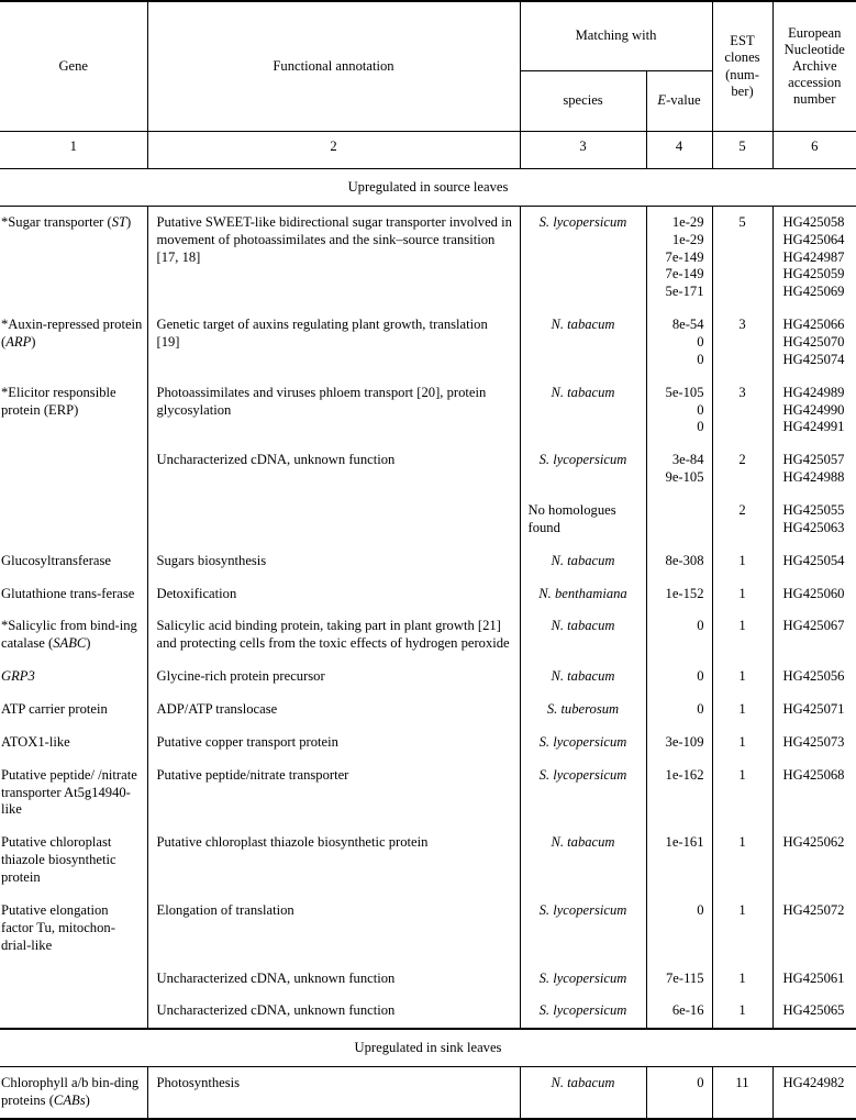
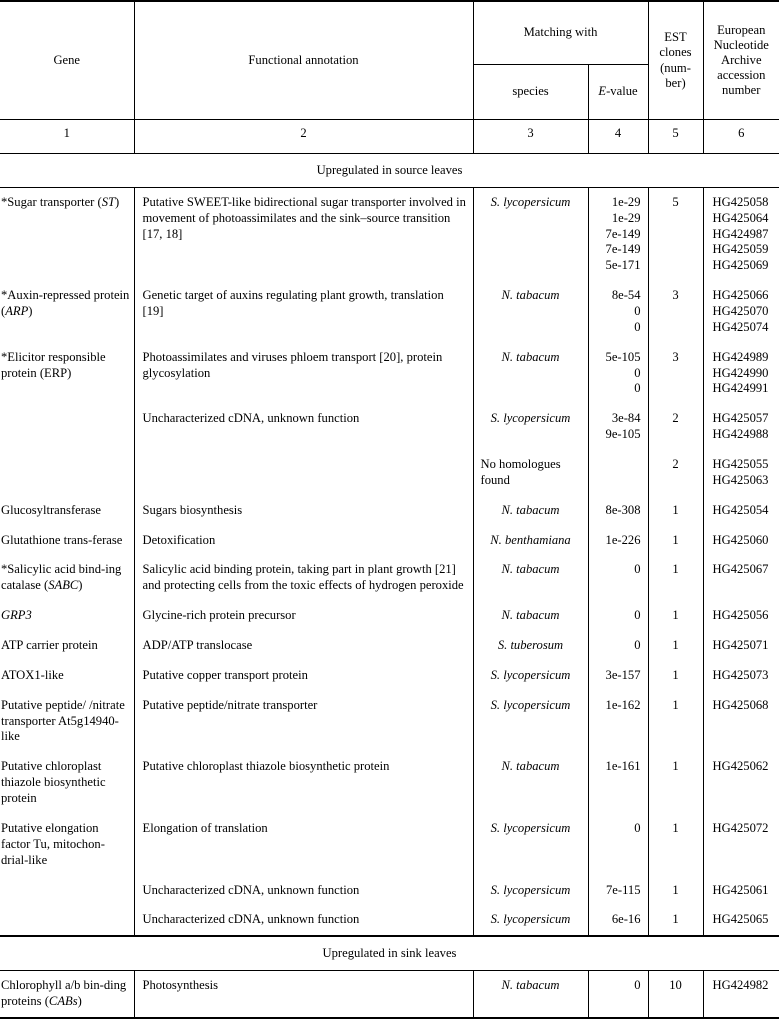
  Gene	Functional annotation	Matching with	EST clones (num-ber)	European Nucleotide Archive accession number
  species	E-value
  1	2	3	4	5	6
  Upregulated in source leaves
  *Sugar transporter (ST)	Putative SWEET-like bidirectional sugar transporter involved in movement of photoassimilates and the sink–source transition [17, 18]	S. lycopersicum	1e-29 1e-29 7e-149 7e-149 5e-171	5	HG425058 HG425064 HG424987 HG425059 HG425069
  *Auxin-repressed protein (ARP)	Genetic target of auxins regulating plant growth, translation [19]	N. tabacum	8e-54 0 0	3	HG425066 HG425070 HG425074
  *Elicitor responsible protein (ERP)	Photoassimilates and viruses phloem transport [20], protein glycosylation	N. tabacum	5e-105 0 0	3	HG424989 HG424990 HG424991
  	Uncharacterized cDNA, unknown function	S. lycopersicum	3e-84 9e-105	2	HG425057 HG424988
  		No homologues found		2	HG425055 HG425063
  Glucosyltransferase	Sugars biosynthesis	N. tabacum	8e-308	1	HG425054
- Glutathione trans-ferase	Detoxification	N. benthamiana	1e-152	1	HG425060
+ Glutathione trans-ferase	Detoxification	N. benthamiana	1e-226	1	HG425060
- *Salicylic from bind-ing catalase (SABC)	Salicylic acid binding protein, taking part in plant growth [21] and protecting cells from the toxic effects of hydrogen peroxide	N. tabacum	0	1	HG425067
+ *Salicylic acid bind-ing catalase (SABC)	Salicylic acid binding protein, taking part in plant growth [21] and protecting cells from the toxic effects of hydrogen peroxide	N. tabacum	0	1	HG425067
  GRP3	Glycine-rich protein precursor	N. tabacum	0	1	HG425056
  ATP carrier protein	ADP/ATP translocase	S. tuberosum	0	1	HG425071
- ATOX1-like	Putative copper transport protein	S. lycopersicum	3e-109	1	HG425073
+ ATOX1-like	Putative copper transport protein	S. lycopersicum	3e-157	1	HG425073
  Putative peptide/ /nitrate transporter At5g14940-like	Putative peptide/nitrate transporter	S. lycopersicum	1e-162	1	HG425068
  Putative chloroplast thiazole biosynthetic protein	Putative chloroplast thiazole biosynthetic protein	N. tabacum	1e-161	1	HG425062
  Putative elongation factor Tu, mitochon-drial-like	Elongation of translation	S. lycopersicum	0	1	HG425072
  	Uncharacterized cDNA, unknown function	S. lycopersicum	7e-115	1	HG425061
  	Uncharacterized cDNA, unknown function	S. lycopersicum	6e-16	1	HG425065
  Upregulated in sink leaves
- Chlorophyll a/b bin-ding proteins (CABs)	Photosynthesis	N. tabacum	0	11	HG424982
+ Chlorophyll a/b bin-ding proteins (CABs)	Photosynthesis	N. tabacum	0	10	HG424982
